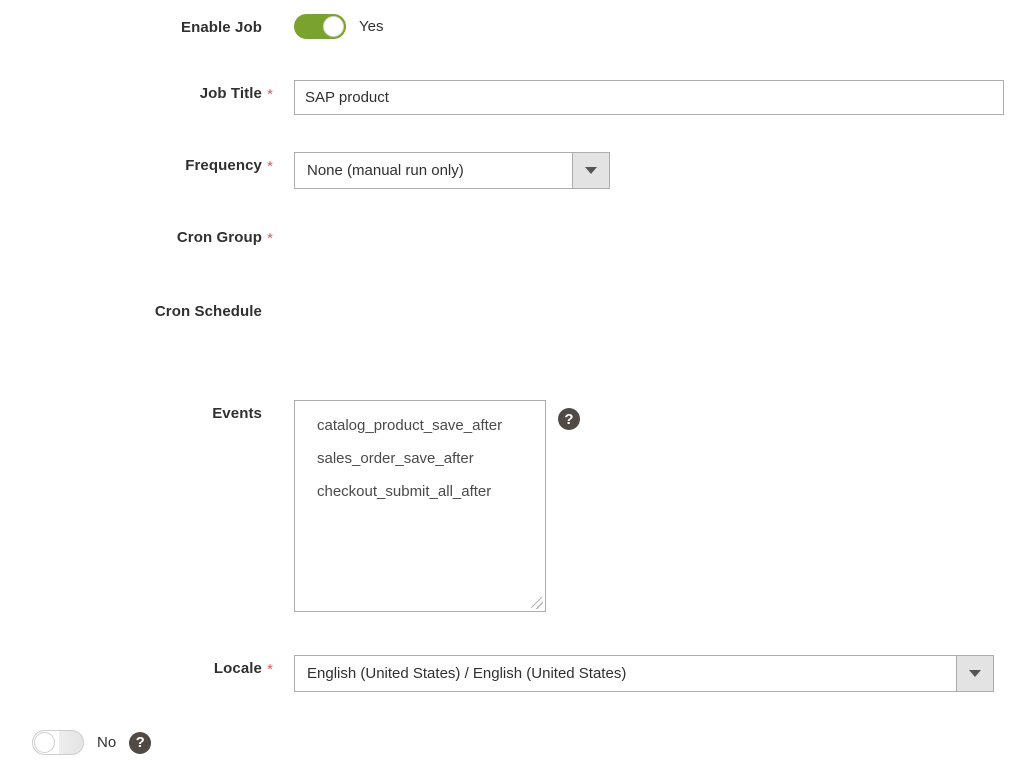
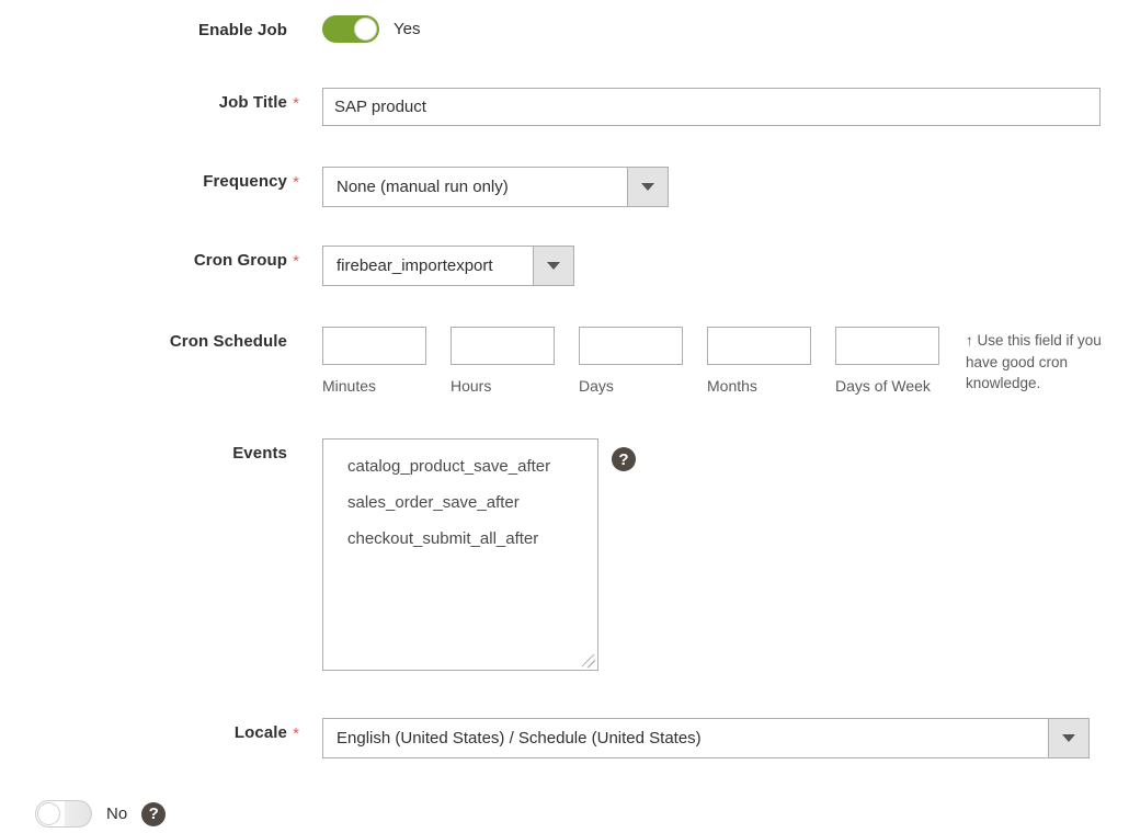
  Enable Job
  Yes
  Job Title
  *
  SAP product
  Frequency
  *
  None (manual run only)
  Cron Group
  *
+ firebear_importexport
  Cron Schedule
+ Minutes
+ Hours
+ Days
+ Months
+ Days of Week
+ ↑ Use this field if you have good cron knowledge.
  Events
  catalog_product_save_after
  sales_order_save_after
  checkout_submit_all_after
  ?
  Locale
  *
- English (United States) / English (United States)
+ English (United States) / Schedule (United States)
  No
  ?
